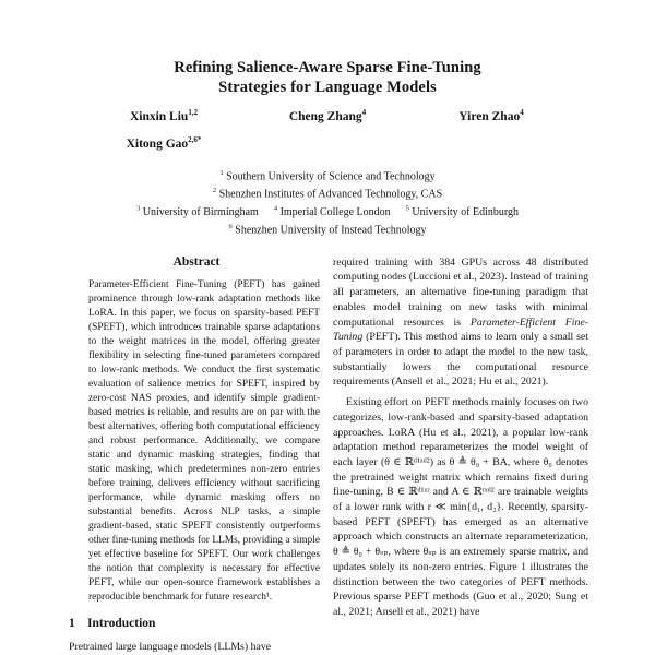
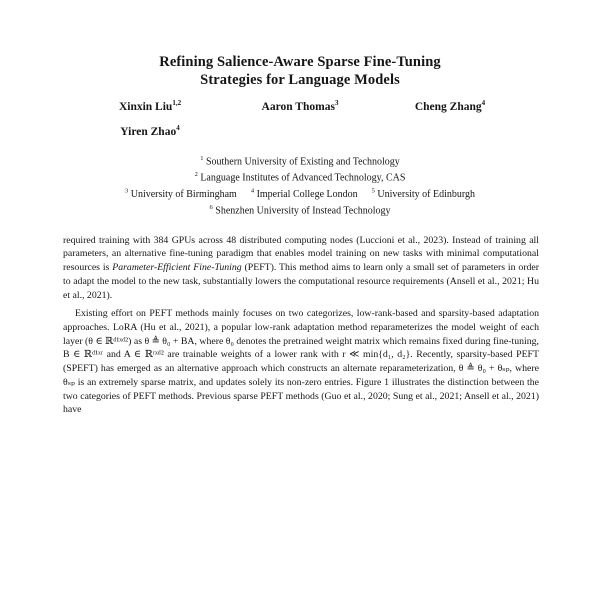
  Refining Salience-Aware Sparse Fine-Tuning
  Strategies for Language Models
  Xinxin Liu1,2
+ Aaron Thomas3
  Cheng Zhang4
  Yiren Zhao4
- Xitong Gao2,6*
- Southern University of Science and Technology
+ Southern University of Existing and Technology
- Shenzhen Institutes of Advanced Technology, CAS
+ Language Institutes of Advanced Technology, CAS
  University of Birmingham Imperial College London University of Edinburgh
  Shenzhen University of Instead Technology
- Abstract
- Parameter-Efficient Fine-Tuning (PEFT) has gained prominence through low-rank adaptation methods like LoRA. In this paper, we focus on sparsity-based PEFT (SPEFT), which introduces trainable sparse adaptations to the weight matrices in the model, offering greater flexibility in selecting fine-tuned parameters compared to low-rank methods. We conduct the first systematic evaluation of salience metrics for SPEFT, inspired by zero-cost NAS proxies, and identify simple gradient-based metrics is reliable, and results are on par with the best alternatives, offering both computational efficiency and robust performance. Additionally, we compare static and dynamic masking strategies, finding that static masking, which predetermines non-zero entries before training, delivers efficiency without sacrificing performance, while dynamic masking offers no substantial benefits. Across NLP tasks, a simple gradient-based, static SPEFT consistently outperforms other fine-tuning methods for LLMs, providing a simple yet effective baseline for SPEFT. Our work challenges the notion that complexity is necessary for effective PEFT, while our open-source framework establishes a reproducible benchmark for future research¹.
- 1 Introduction
- Pretrained large language models (LLMs) have
  required training with 384 GPUs across 48 distributed computing nodes (Luccioni et al., 2023). Instead of training all parameters, an alternative fine-tuning paradigm that enables model training on new tasks with minimal computational resources is Parameter-Efficient Fine-Tuning (PEFT). This method aims to learn only a small set of parameters in order to adapt the model to the new task, substantially lowers the computational resource requirements (Ansell et al., 2021; Hu et al., 2021).
  Existing effort on PEFT methods mainly focuses on two categorizes, low-rank-based and sparsity-based adaptation approaches. LoRA (Hu et al., 2021), a popular low-rank adaptation method reparameterizes the model weight of each layer (θ ∈ ℝᵈ¹ˣᵈ²) as θ ≜ θ₀ + BA, where θ₀ denotes the pretrained weight matrix which remains fixed during fine-tuning, B ∈ ℝᵈ¹ˣʳ and A ∈ ℝʳˣᵈ² are trainable weights of a lower rank with r ≪ min{d₁, d₂}. Recently, sparsity-based PEFT (SPEFT) has emerged as an alternative approach which constructs an alternate reparameterization, θ ≜ θ₀ + θₛₚ, where θₛₚ is an extremely sparse matrix, and updates solely its non-zero entries. Figure 1 illustrates the distinction between the two categories of PEFT methods. Previous sparse PEFT methods (Guo et al., 2020; Sung et al., 2021; Ansell et al., 2021) have
